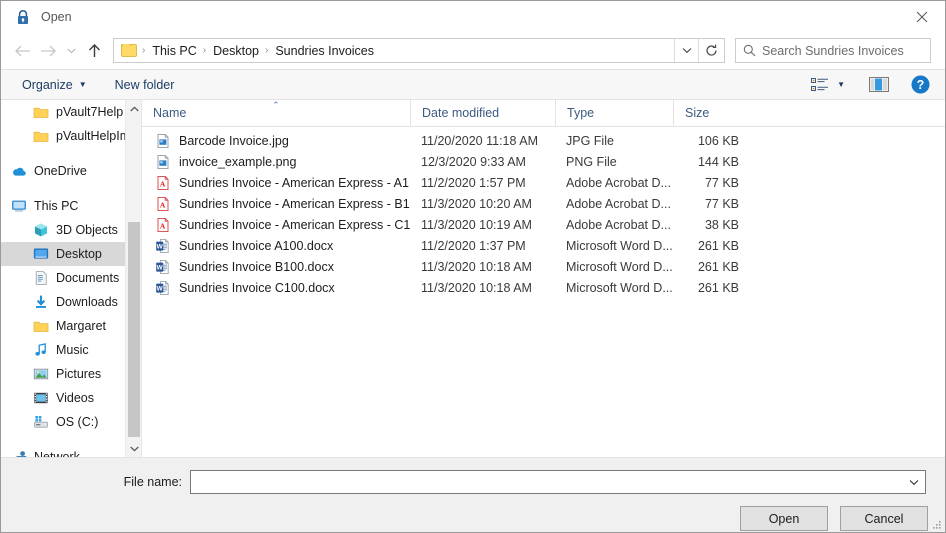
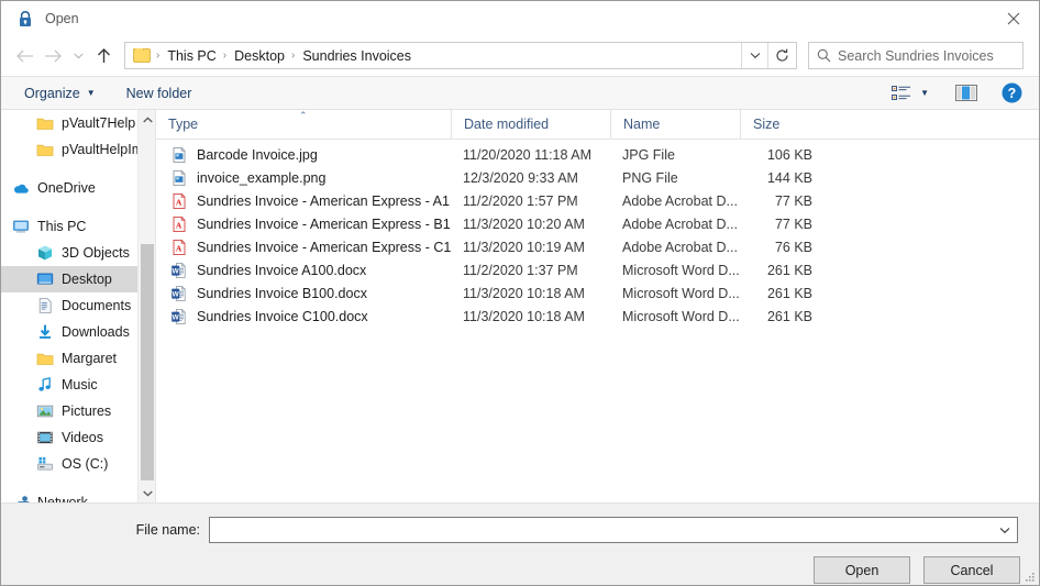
  Open
  ›
  This PC
  ›
  Desktop
  ›
  Sundries Invoices
  Search Sundries Invoices
  Organize
  ▼
  New folder
  ▼
  ?
  pVault7Help
  pVaultHelpI
  OneDrive
  This PC
  3D Objects
  Desktop
  Documents
  Downloads
  Margaret
  Music
  Pictures
  Videos
  OS (C:)
- Name
+ Type
  ⌃
  Date modified
- Type
+ Name
  Size
  Barcode Invoice.jpg
  11/20/2020 11:18 AM
  JPG File
  106 KB
  invoice_example.png
  12/3/2020 9:33 AM
  PNG File
  144 KB
  A
  Sundries Invoice - American Express - A1
  11/2/2020 1:57 PM
  Adobe Acrobat D...
  77 KB
  A
  Sundries Invoice - American Express - B1
  11/3/2020 10:20 AM
  Adobe Acrobat D...
  77 KB
  A
  Sundries Invoice - American Express - C1
  11/3/2020 10:19 AM
  Adobe Acrobat D...
- 38 KB
+ 76 KB
  Sundries Invoice A100.docx
  11/2/2020 1:37 PM
  Microsoft Word D...
  261 KB
  Sundries Invoice B100.docx
  11/3/2020 10:18 AM
  Microsoft Word D...
  261 KB
  Sundries Invoice C100.docx
  11/3/2020 10:18 AM
  Microsoft Word D...
  261 KB
  File name:
  Open
  Cancel
